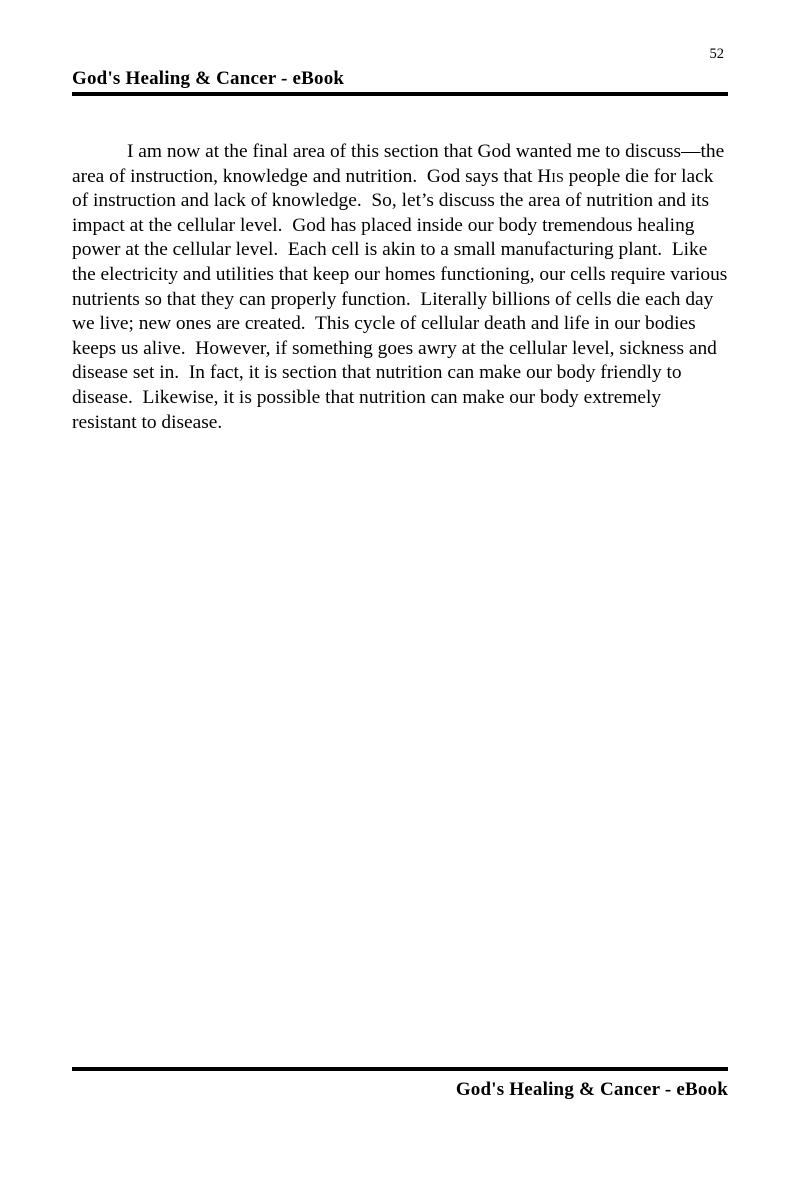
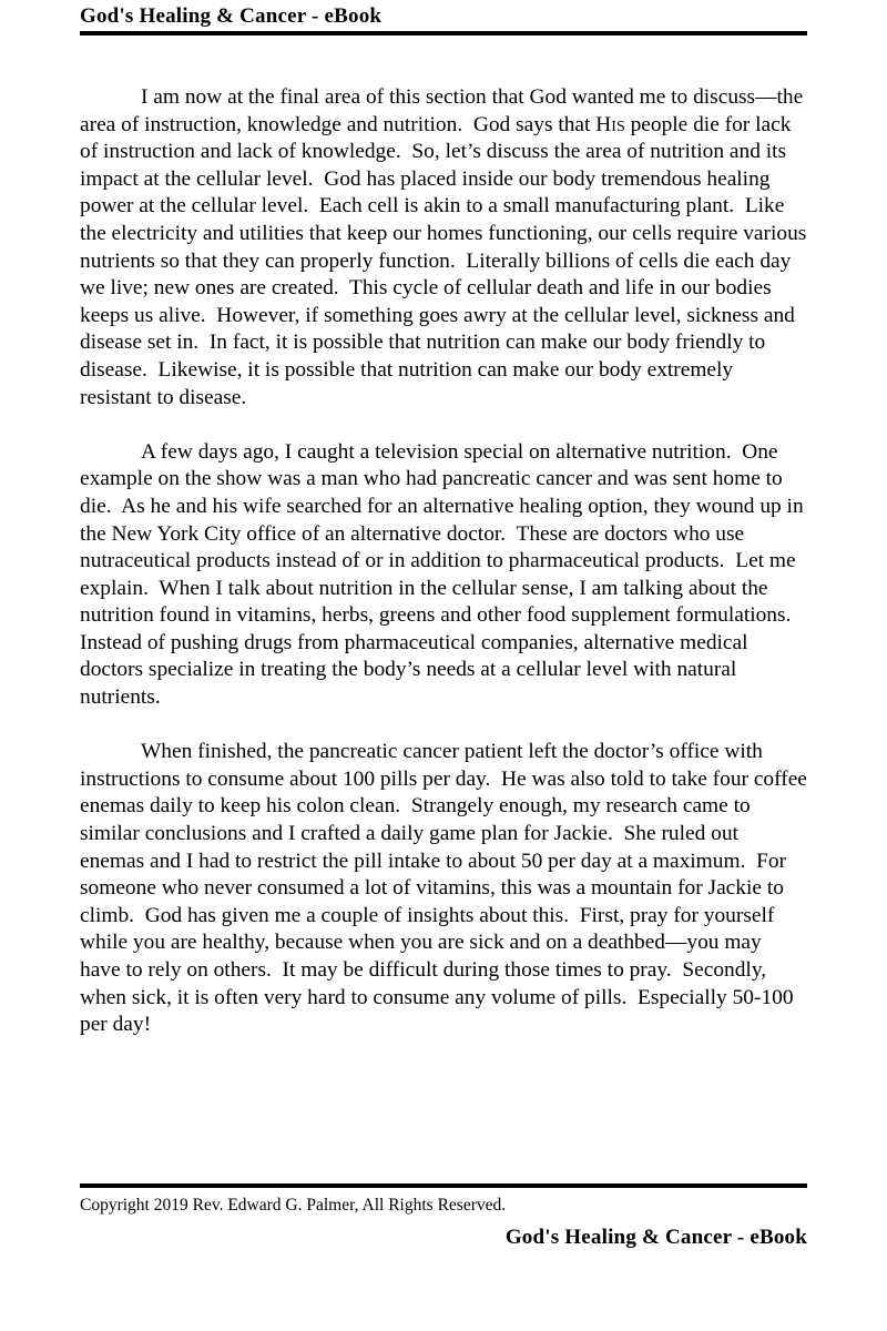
- 52
  God's Healing & Cancer - eBook
- I am now at the final area of this section that God wanted me to discuss—the area of instruction, knowledge and nutrition. God says that His people die for lack of instruction and lack of knowledge. So, let’s discuss the area of nutrition and its impact at the cellular level. God has placed inside our body tremendous healing power at the cellular level. Each cell is akin to a small manufacturing plant. Like the electricity and utilities that keep our homes functioning, our cells require various nutrients so that they can properly function. Literally billions of cells die each day we live; new ones are created. This cycle of cellular death and life in our bodies keeps us alive. However, if something goes awry at the cellular level, sickness and disease set in. In fact, it is section that nutrition can make our body friendly to disease. Likewise, it is possible that nutrition can make our body extremely resistant to disease.
+ I am now at the final area of this section that God wanted me to discuss—the area of instruction, knowledge and nutrition. God says that His people die for lack of instruction and lack of knowledge. So, let’s discuss the area of nutrition and its impact at the cellular level. God has placed inside our body tremendous healing power at the cellular level. Each cell is akin to a small manufacturing plant. Like the electricity and utilities that keep our homes functioning, our cells require various nutrients so that they can properly function. Literally billions of cells die each day we live; new ones are created. This cycle of cellular death and life in our bodies keeps us alive. However, if something goes awry at the cellular level, sickness and disease set in. In fact, it is possible that nutrition can make our body friendly to disease. Likewise, it is possible that nutrition can make our body extremely resistant to disease.
+ A few days ago, I caught a television special on alternative nutrition. One example on the show was a man who had pancreatic cancer and was sent home to die. As he and his wife searched for an alternative healing option, they wound up in the New York City office of an alternative doctor. These are doctors who use nutraceutical products instead of or in addition to pharmaceutical products. Let me explain. When I talk about nutrition in the cellular sense, I am talking about the nutrition found in vitamins, herbs, greens and other food supplement formulations. Instead of pushing drugs from pharmaceutical companies, alternative medical doctors specialize in treating the body’s needs at a cellular level with natural nutrients.
+ When finished, the pancreatic cancer patient left the doctor’s office with instructions to consume about 100 pills per day. He was also told to take four coffee enemas daily to keep his colon clean. Strangely enough, my research came to similar conclusions and I crafted a daily game plan for Jackie. She ruled out enemas and I had to restrict the pill intake to about 50 per day at a maximum. For someone who never consumed a lot of vitamins, this was a mountain for Jackie to climb. God has given me a couple of insights about this. First, pray for yourself while you are healthy, because when you are sick and on a deathbed—you may have to rely on others. It may be difficult during those times to pray. Secondly, when sick, it is often very hard to consume any volume of pills. Especially 50-100 per day!
+ Copyright 2019 Rev. Edward G. Palmer, All Rights Reserved.
  God's Healing & Cancer - eBook
